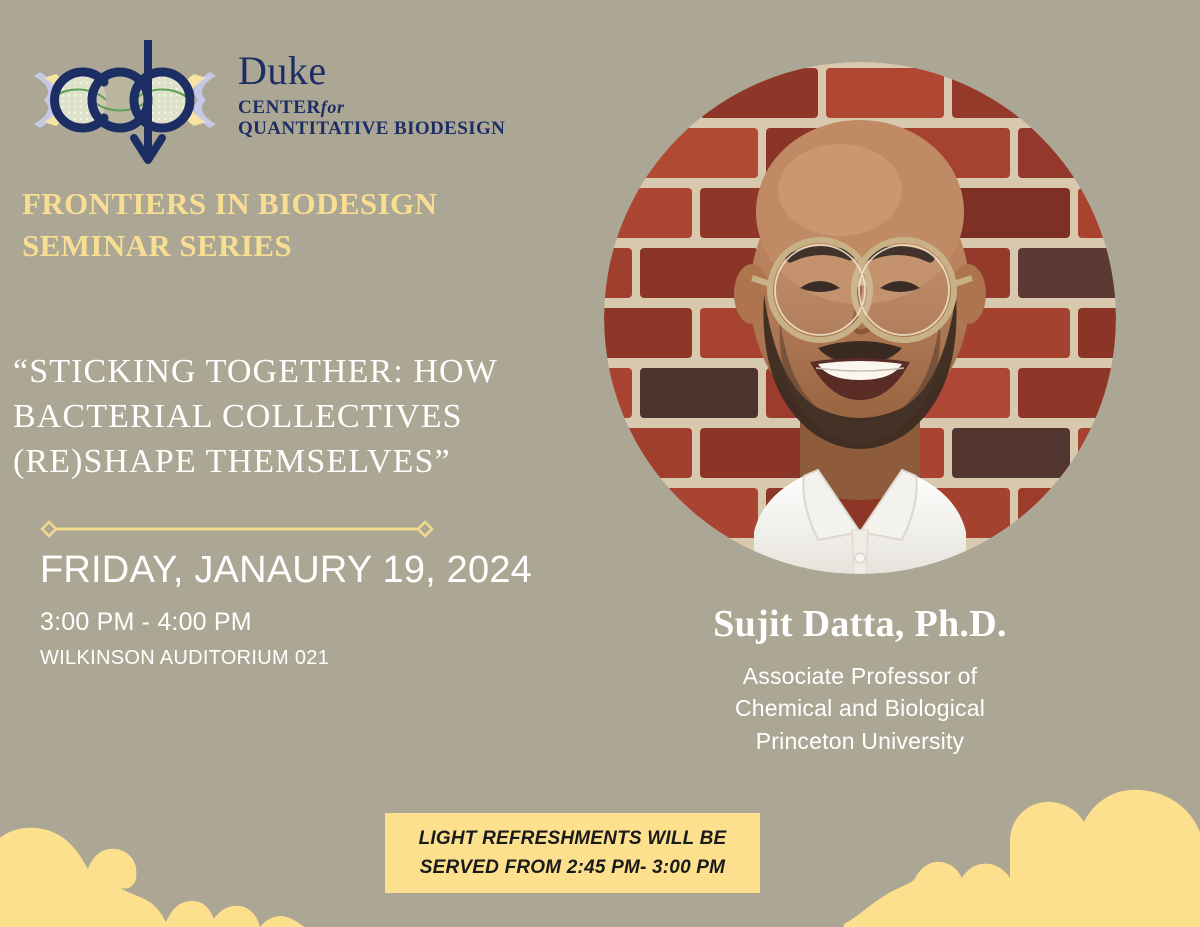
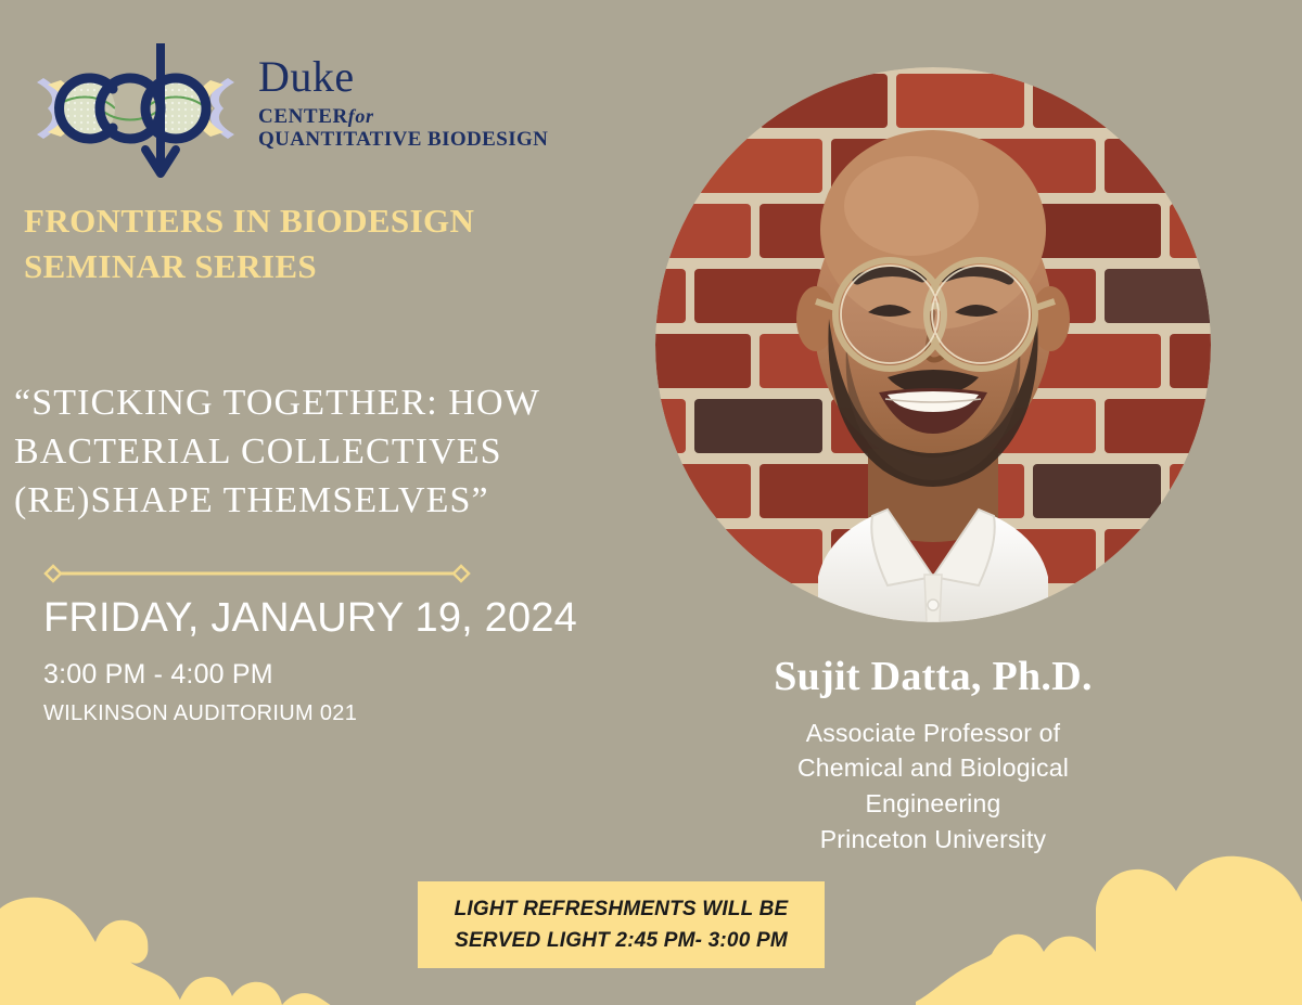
  Duke
  CENTERfor
  QUANTITATIVE BIODESIGN
  FRONTIERS IN BIODESIGN
  SEMINAR SERIES
  “STICKING TOGETHER: HOW
  BACTERIAL COLLECTIVES
  (RE)SHAPE THEMSELVES”
  FRIDAY, JANAURY 19, 2024
  3:00 PM - 4:00 PM
  WILKINSON AUDITORIUM 021
  Sujit Datta, Ph.D.
  Associate Professor of
  Chemical and Biological
+ Engineering
  Princeton University
  LIGHT REFRESHMENTS WILL BE
- SERVED FROM 2:45 PM- 3:00 PM
+ SERVED LIGHT 2:45 PM- 3:00 PM
